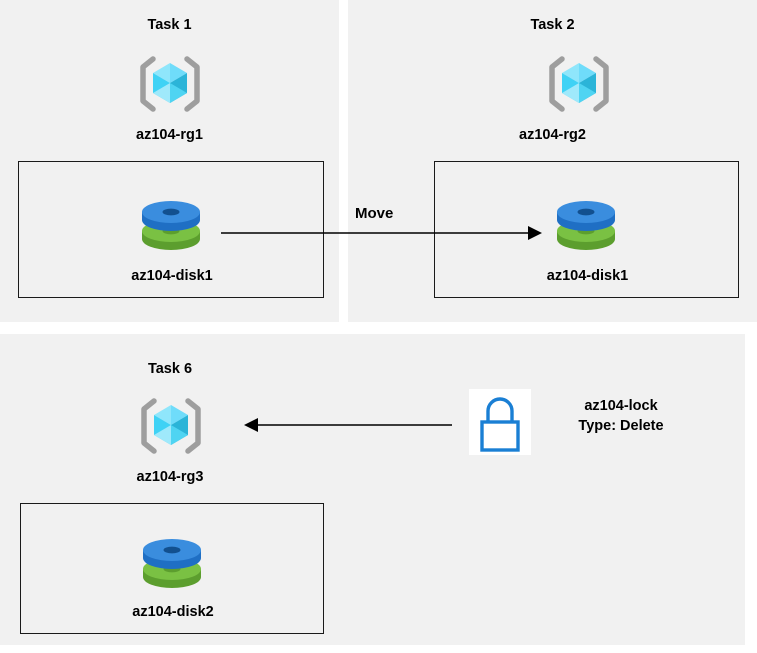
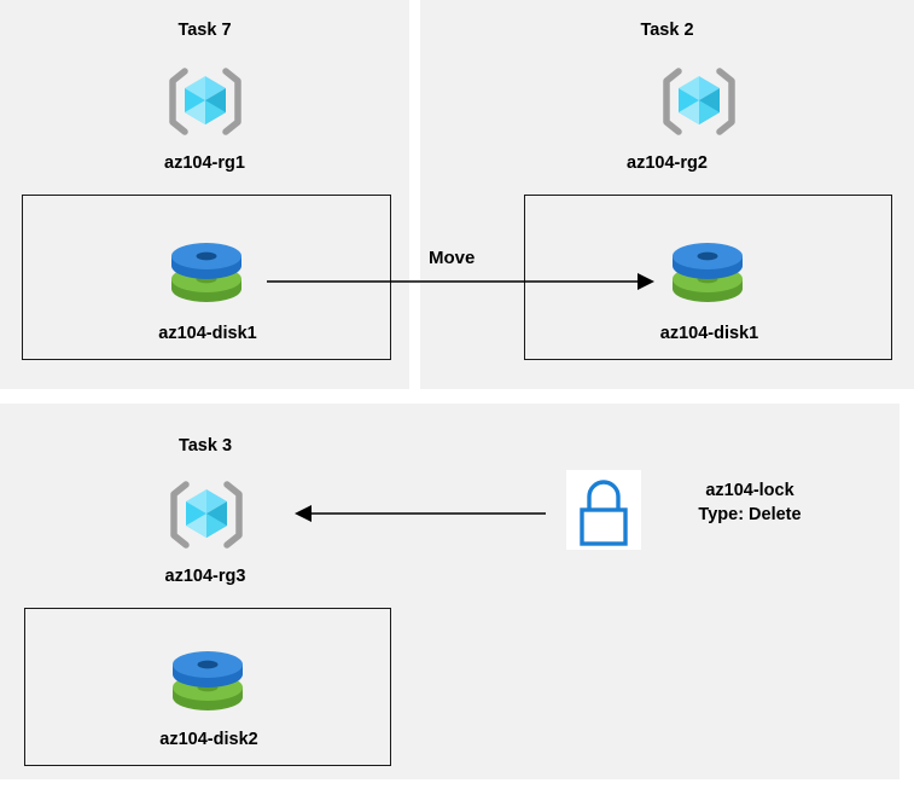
- Task 1
+ Task 7
  az104-rg1
  az104-disk1
  Task 2
  az104-rg2
  az104-disk1
  Move
- Task 6
+ Task 3
  az104-rg3
  az104-disk2
  az104-lock
  Type: Delete
